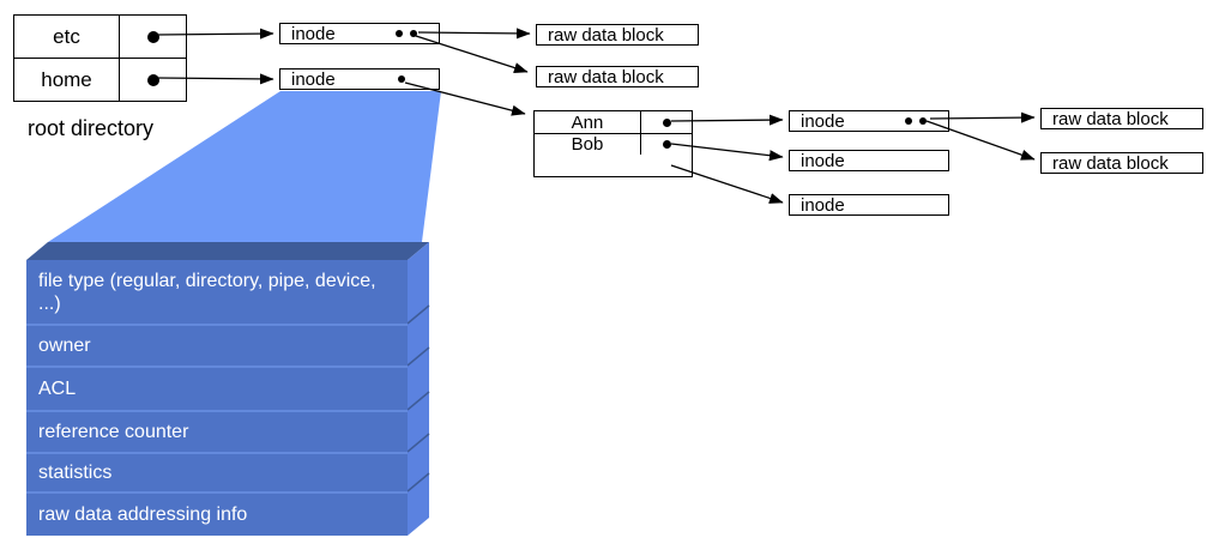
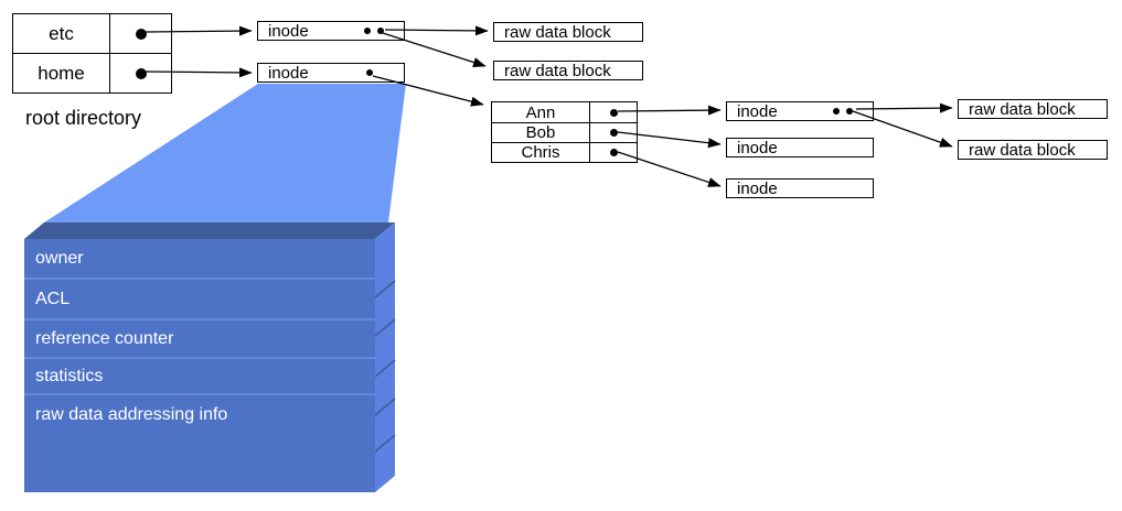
  etc
  home
  root directory
  inode
  inode
  raw data block
  raw data block
  Ann
  Bob
+ Chris
  inode
  inode
  inode
  raw data block
  raw data block
- file type (regular, directory, pipe, device, ...)
  owner
  ACL
  reference counter
  statistics
  raw data addressing info
